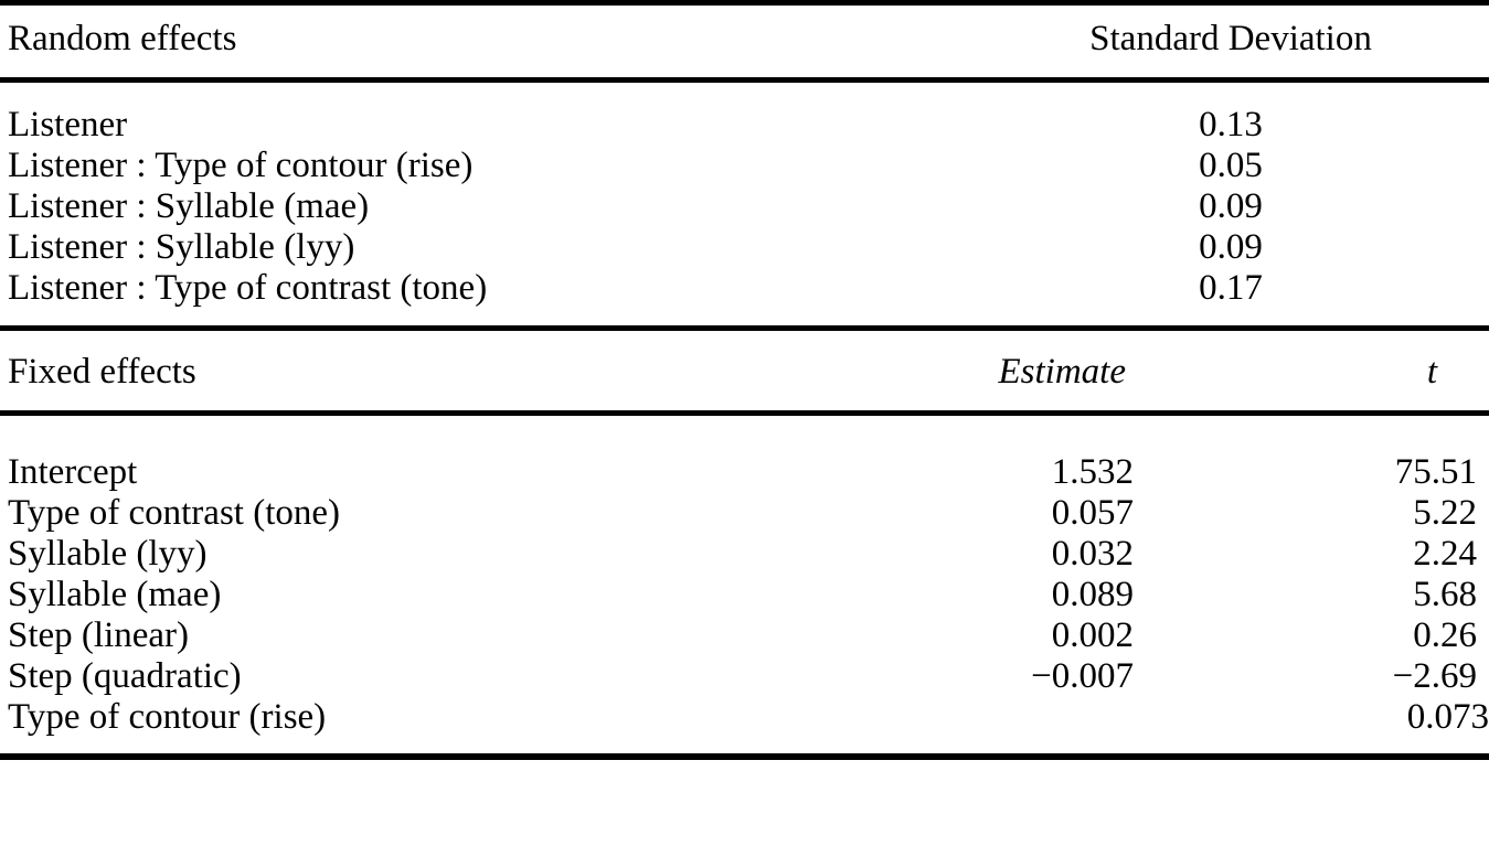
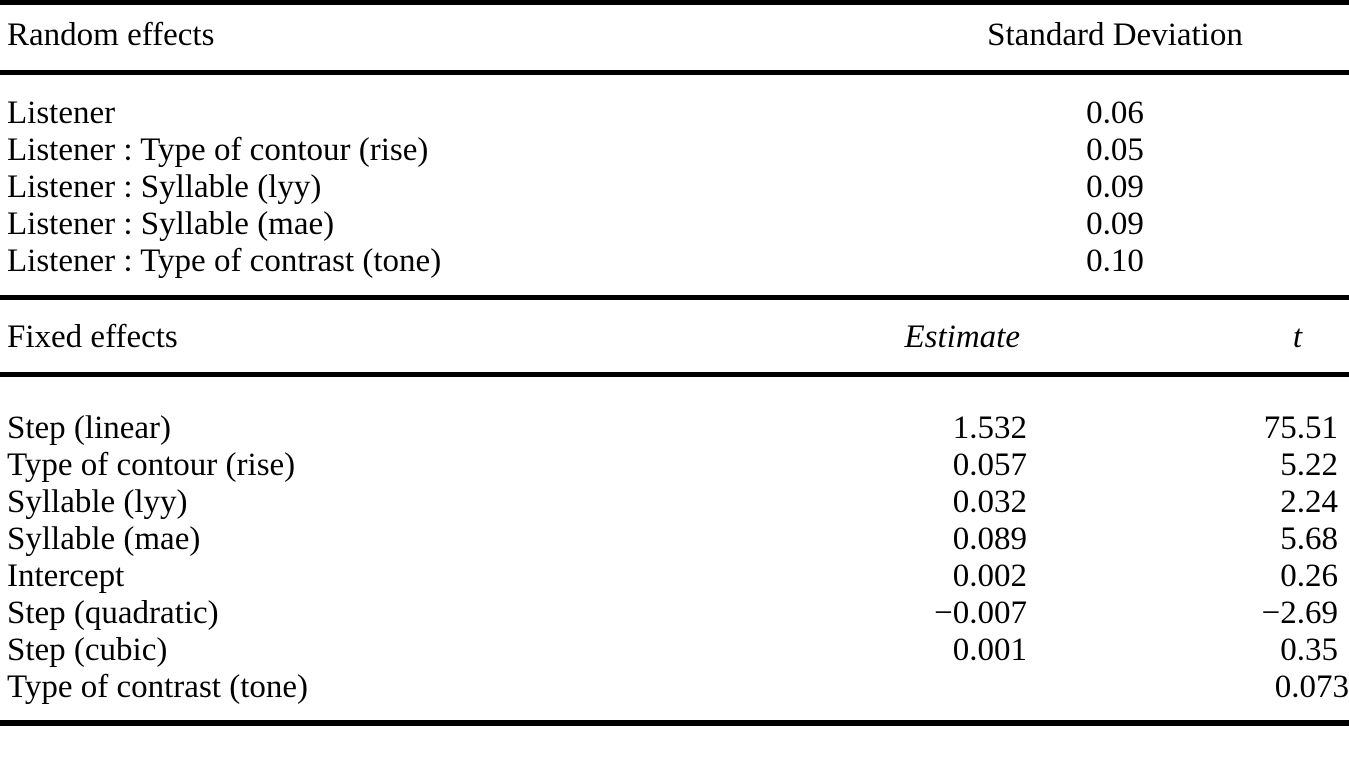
  Random effects
  Standard Deviation
  Listener
- 0.13
+ 0.06
  Listener : Type of contour (rise)
  0.05
- Listener : Syllable (mae)
+ Listener : Syllable (lyy)
  0.09
- Listener : Syllable (lyy)
+ Listener : Syllable (mae)
  0.09
  Listener : Type of contrast (tone)
- 0.17
+ 0.10
  Fixed effects
  Estimate
  t
- Intercept
+ Step (linear)
  1.532
  75.51
- Type of contrast (tone)
+ Type of contour (rise)
  0.057
  5.22
  Syllable (lyy)
  0.032
  2.24
  Syllable (mae)
  0.089
  5.68
- Step (linear)
+ Intercept
  0.002
  0.26
  Step (quadratic)
  −0.007
  −2.69
+ Step (cubic)
+ 0.001
+ 0.35
- Type of contour (rise)
+ Type of contrast (tone)
  0.073
